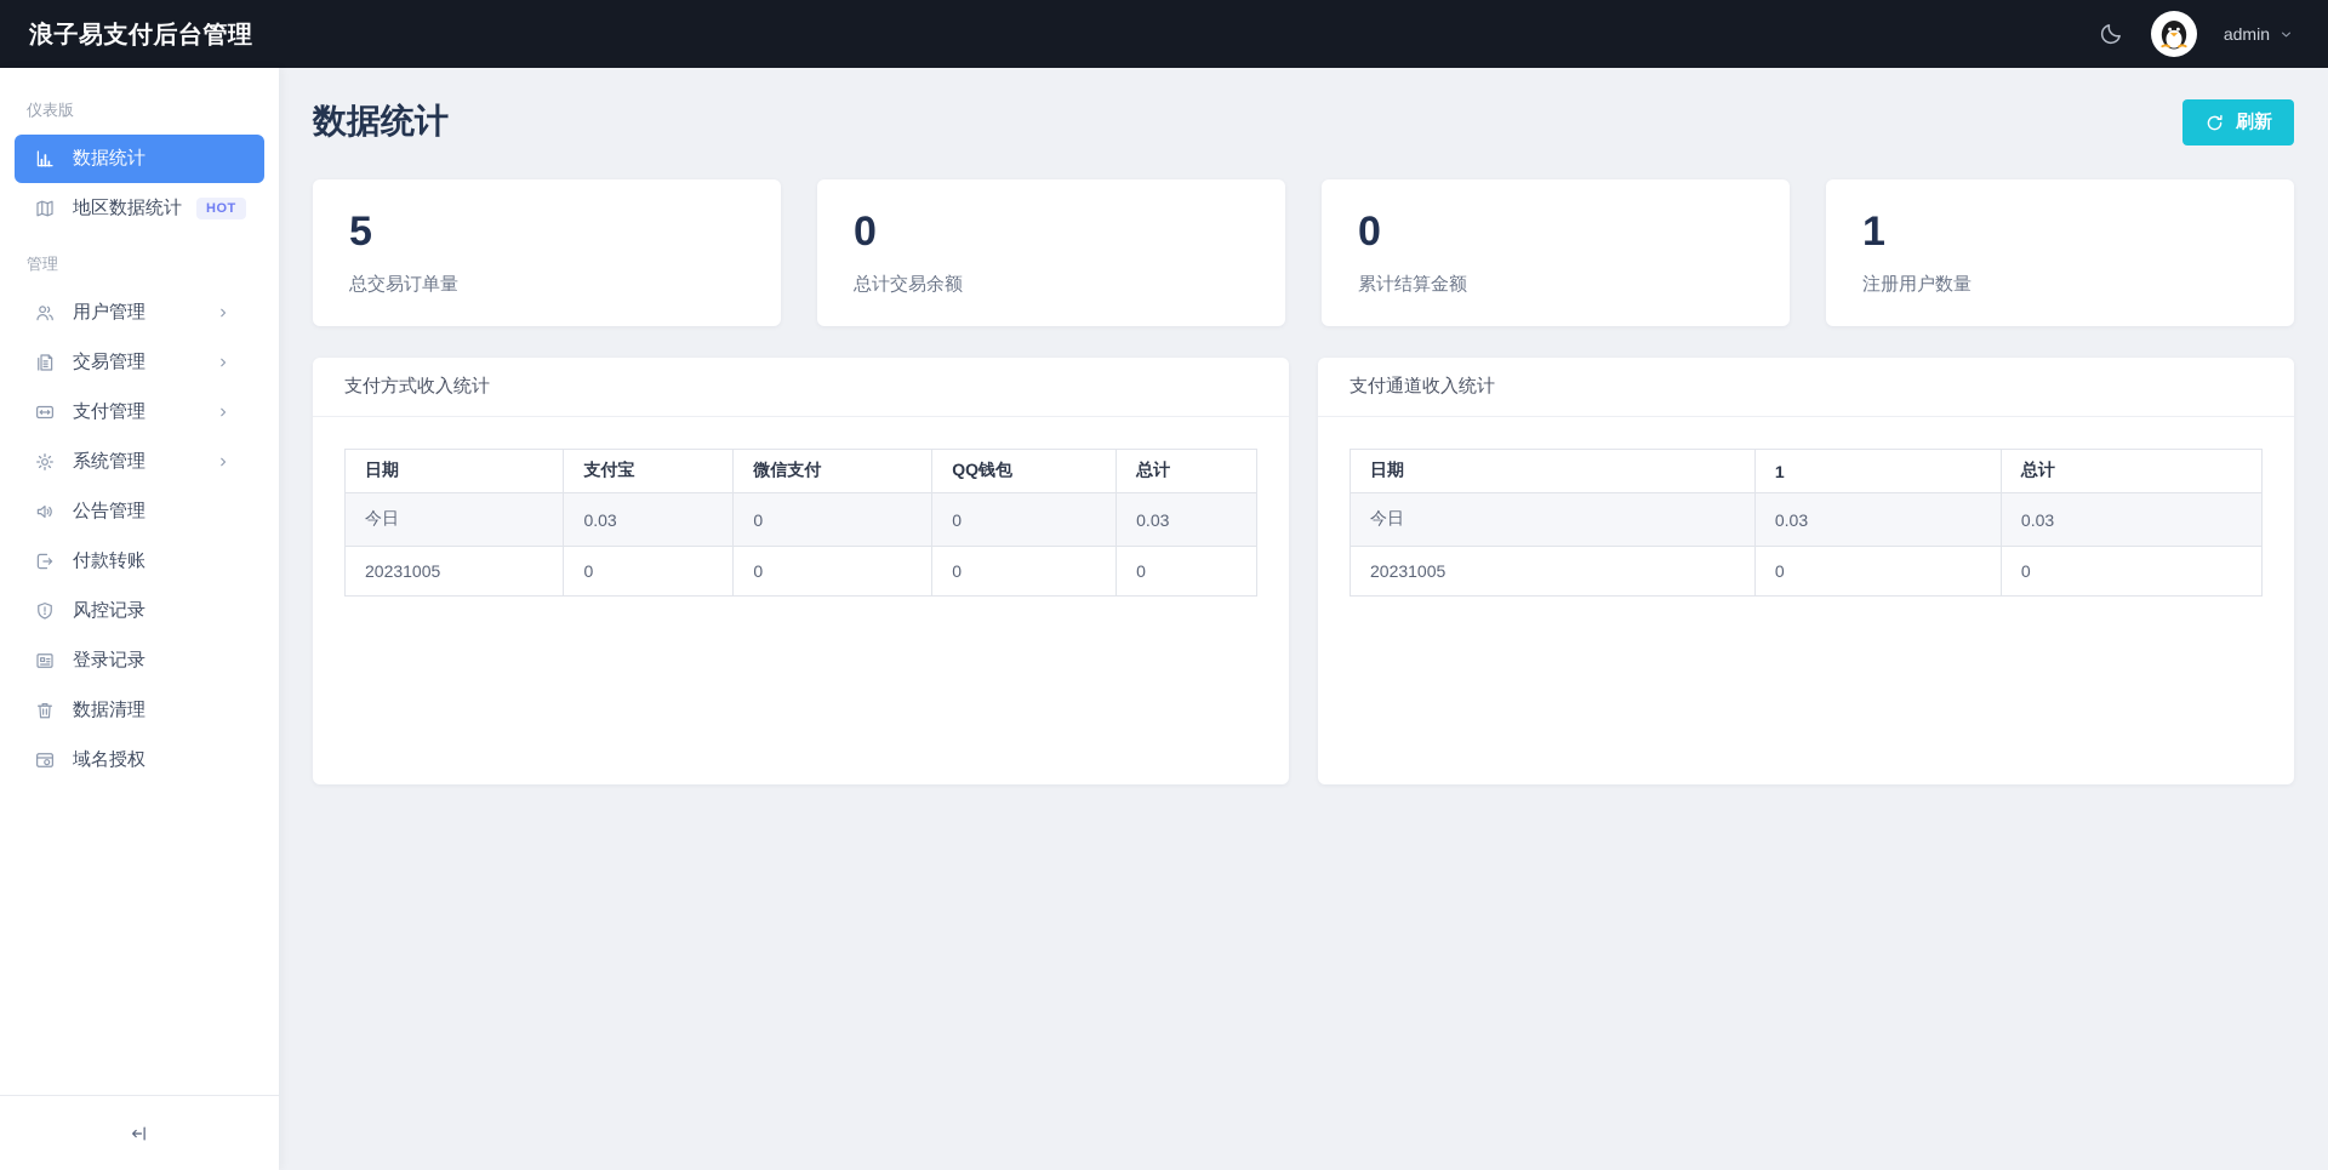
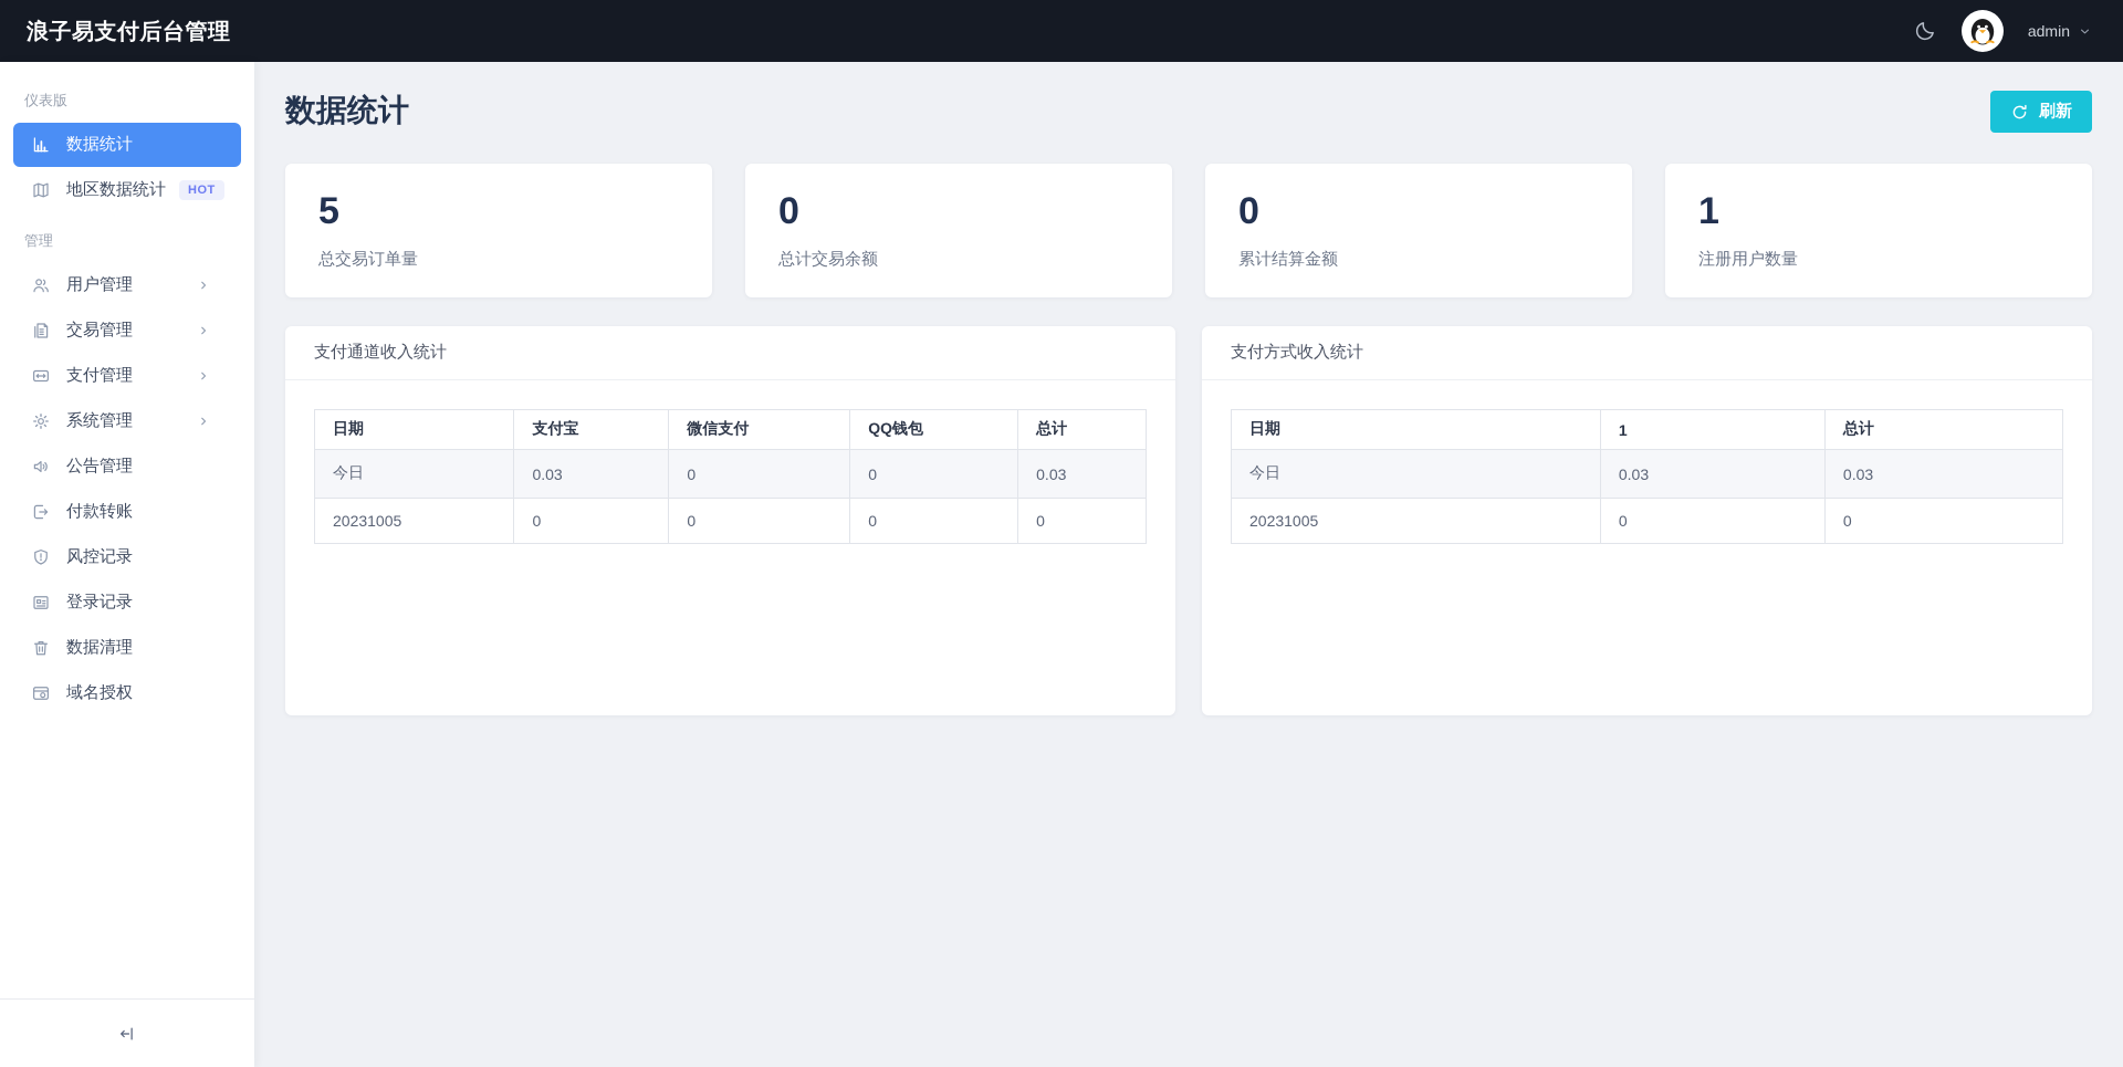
  浪子易支付后台管理
  admin
  仪表版
  数据统计
  地区数据统计
  HOT
  管理
  用户管理
  交易管理
  支付管理
  系统管理
  公告管理
  付款转账
  风控记录
  登录记录
  数据清理
  域名授权
  数据统计
  刷新
  5
  总交易订单量
  0
  总计交易余额
  0
  累计结算金额
  1
  注册用户数量
- 支付方式收入统计
+ 支付通道收入统计
  日期	支付宝	微信支付	QQ钱包	总计
  今日	0.03	0	0	0.03
  20231005	0	0	0	0
- 支付通道收入统计
+ 支付方式收入统计
  日期	1	总计
  今日	0.03	0.03
  20231005	0	0
